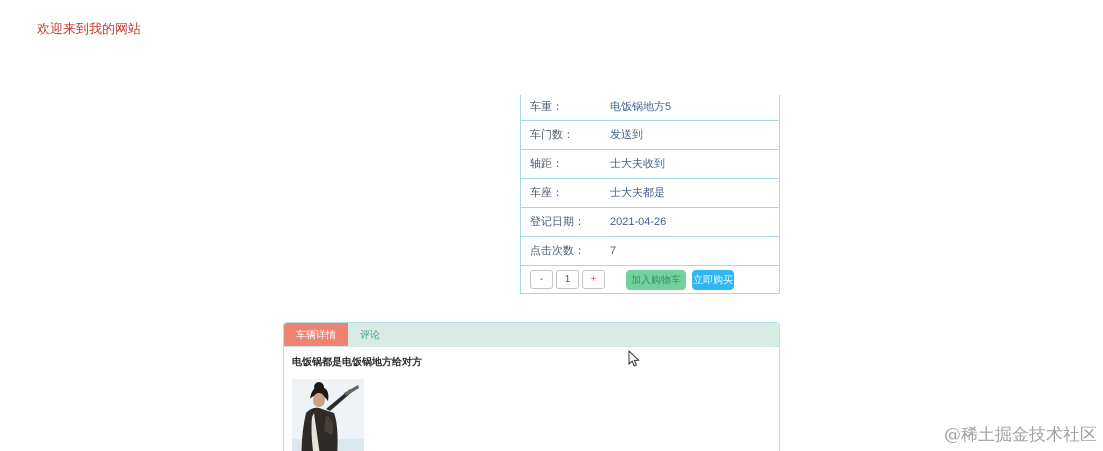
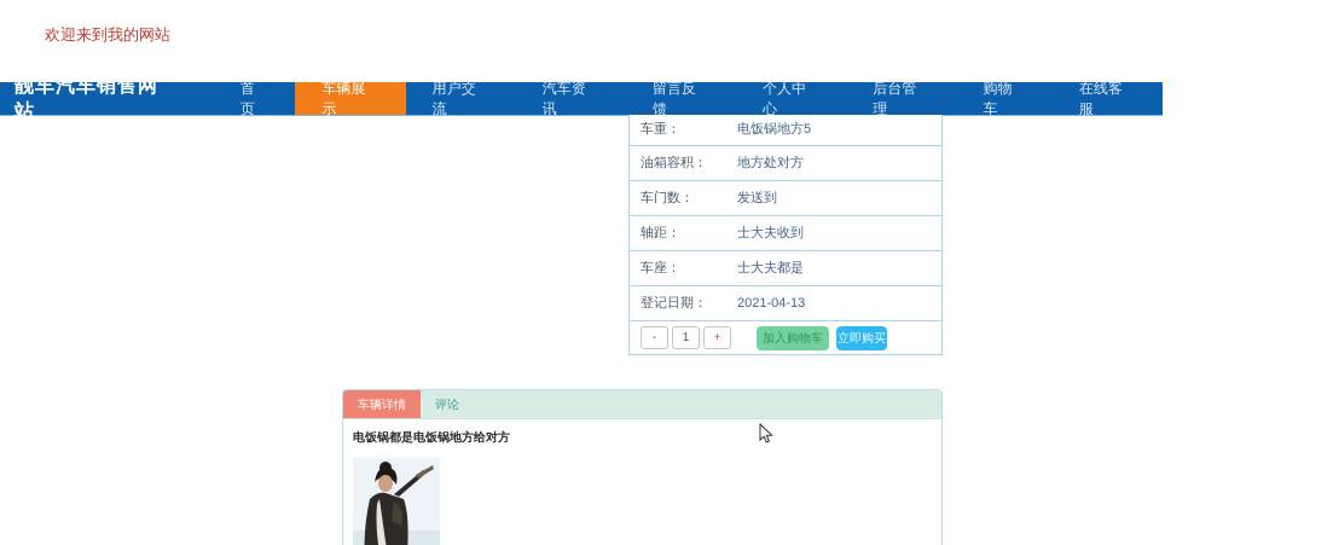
  欢迎来到我的网站
+ 靓车汽车销售网站
+ 首页
+ 车辆展示
+ 用户交流
+ 汽车资讯
+ 留言反馈
+ 个人中心
+ 后台管理
+ 购物车
+ 在线客服
  车重：
  电饭锅地方5
+ 油箱容积：
+ 地方处对方
  车门数：
  发送到
  轴距：
  士大夫收到
  车座：
  士大夫都是
  登记日期：
- 2021-04-26
+ 2021-04-13
- 点击次数：
- 7
  -
  1
  +
  加入购物车
  立即购买
  车辆详情
  评论
  电饭锅都是电饭锅地方给对方
- @稀土掘金技术社区
